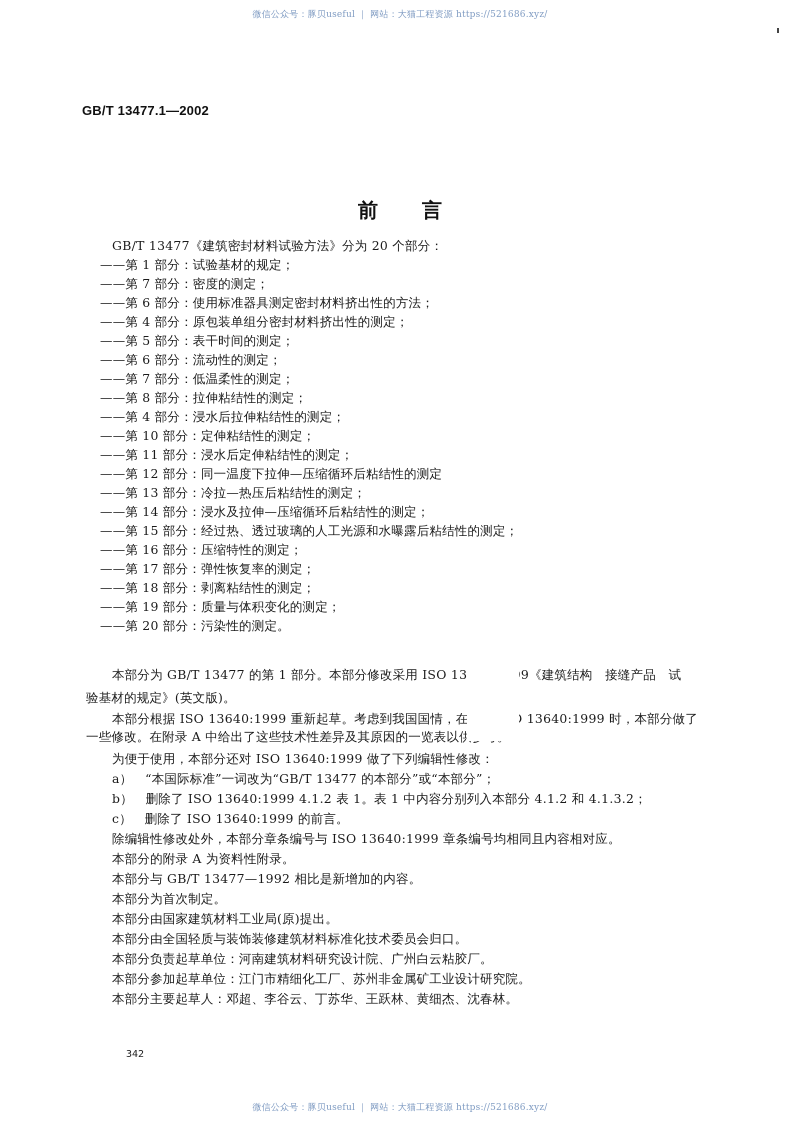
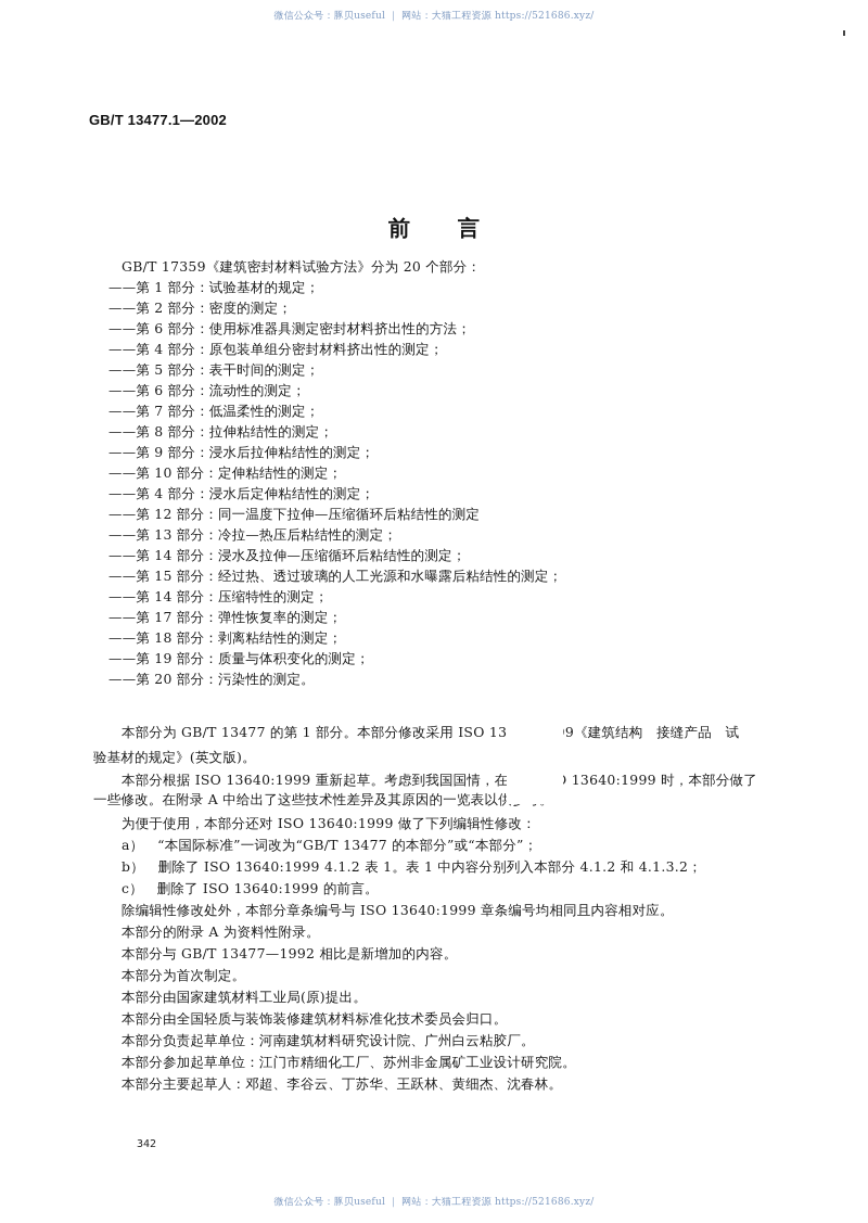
  微信公众号：豚贝useful ｜ 网站：大猫工程资源 https://521686.xyz/
  GB/T 13477.1—2002
  前 言
- GB/T 13477《建筑密封材料试验方法》分为 20 个部分：
+ GB/T 17359《建筑密封材料试验方法》分为 20 个部分：
  ——第 1 部分：试验基材的规定；
- ——第 7 部分：密度的测定；
+ ——第 2 部分：密度的测定；
  ——第 6 部分：使用标准器具测定密封材料挤出性的方法；
  ——第 4 部分：原包装单组分密封材料挤出性的测定；
  ——第 5 部分：表干时间的测定；
  ——第 6 部分：流动性的测定；
  ——第 7 部分：低温柔性的测定；
  ——第 8 部分：拉伸粘结性的测定；
- ——第 4 部分：浸水后拉伸粘结性的测定；
+ ——第 9 部分：浸水后拉伸粘结性的测定；
  ——第 10 部分：定伸粘结性的测定；
- ——第 11 部分：浸水后定伸粘结性的测定；
+ ——第 4 部分：浸水后定伸粘结性的测定；
  ——第 12 部分：同一温度下拉伸—压缩循环后粘结性的测定
  ——第 13 部分：冷拉—热压后粘结性的测定；
  ——第 14 部分：浸水及拉伸—压缩循环后粘结性的测定；
  ——第 15 部分：经过热、透过玻璃的人工光源和水曝露后粘结性的测定；
- ——第 16 部分：压缩特性的测定；
+ ——第 14 部分：压缩特性的测定；
  ——第 17 部分：弹性恢复率的测定；
  ——第 18 部分：剥离粘结性的测定；
  ——第 19 部分：质量与体积变化的测定；
  ——第 20 部分：污染性的测定。
  本部分为 GB/T 13477 的第 1 部分。本部分修改采用 ISO 139《建筑结构 接缝产品 试
  验基材的规定》(英文版)。
  本部分根据 ISO 13640:1999 重新起草。考虑到我国国情，在 13640:1999 时，本部分做了
  一些修改。在附录 A 中给出了这些技术性差异及其原因的一览表以供
  为便于使用，本部分还对 ISO 13640:1999 做了下列编辑性修改：
  a） “本国际标准”一词改为“GB/T 13477 的本部分”或“本部分”；
  b） 删除了 ISO 13640:1999 4.1.2 表 1。表 1 中内容分别列入本部分 4.1.2 和 4.1.3.2；
  c） 删除了 ISO 13640:1999 的前言。
  除编辑性修改处外，本部分章条编号与 ISO 13640:1999 章条编号均相同且内容相对应。
  本部分的附录 A 为资料性附录。
  本部分与 GB/T 13477—1992 相比是新增加的内容。
  本部分为首次制定。
  本部分由国家建筑材料工业局(原)提出。
  本部分由全国轻质与装饰装修建筑材料标准化技术委员会归口。
  本部分负责起草单位：河南建筑材料研究设计院、广州白云粘胶厂。
  本部分参加起草单位：江门市精细化工厂、苏州非金属矿工业设计研究院。
  本部分主要起草人：邓超、李谷云、丁苏华、王跃林、黄细杰、沈春林。
  342
  微信公众号：豚贝useful ｜ 网站：大猫工程资源 https://521686.xyz/
